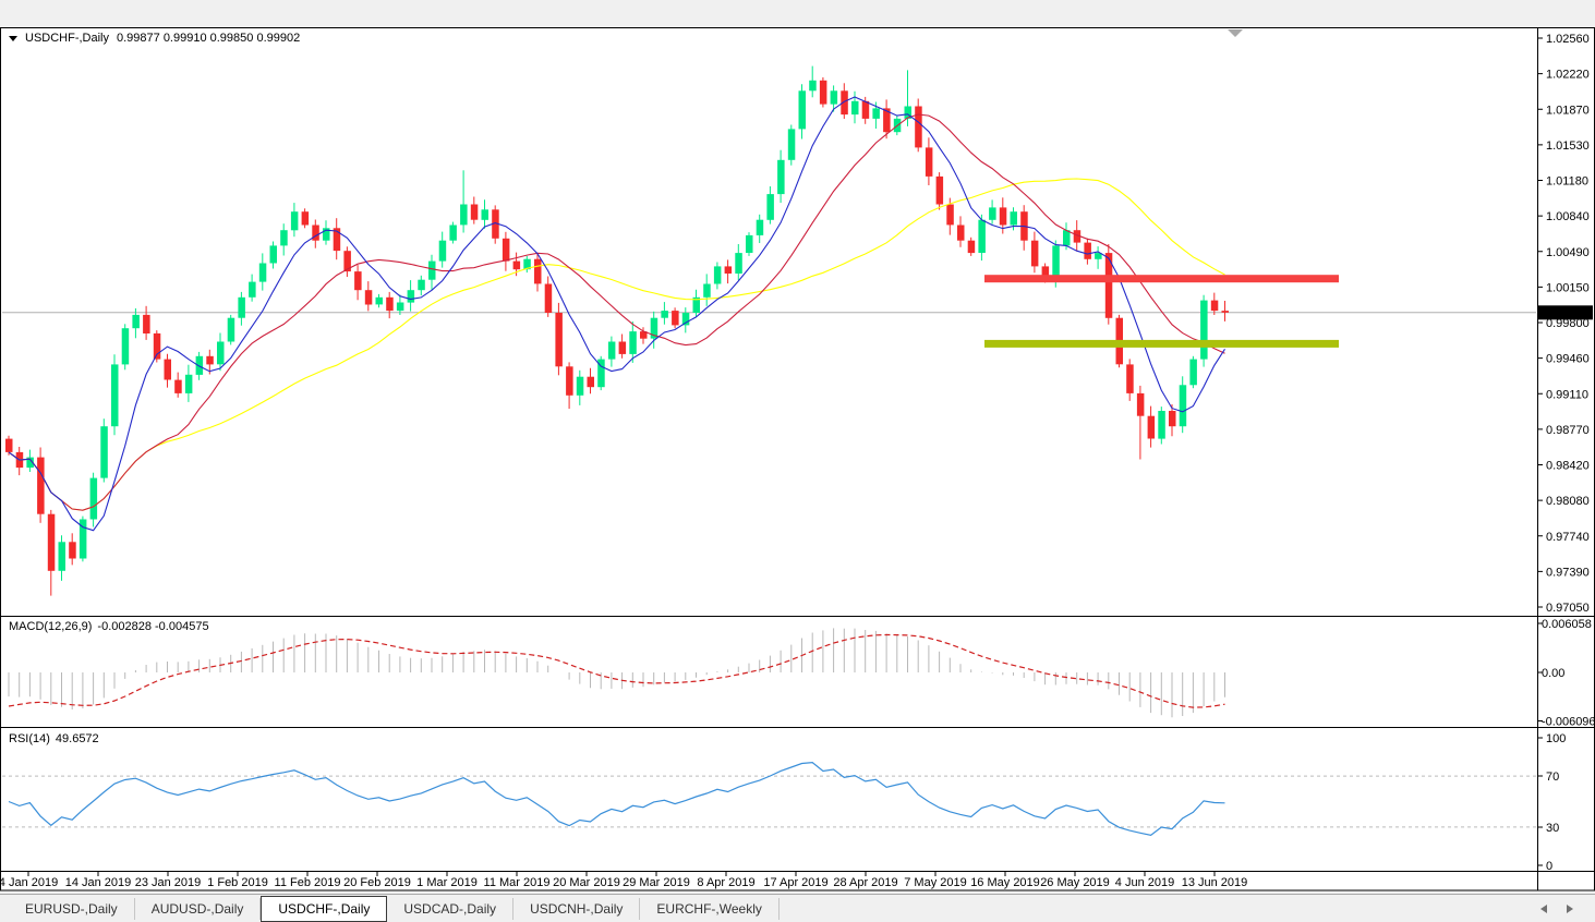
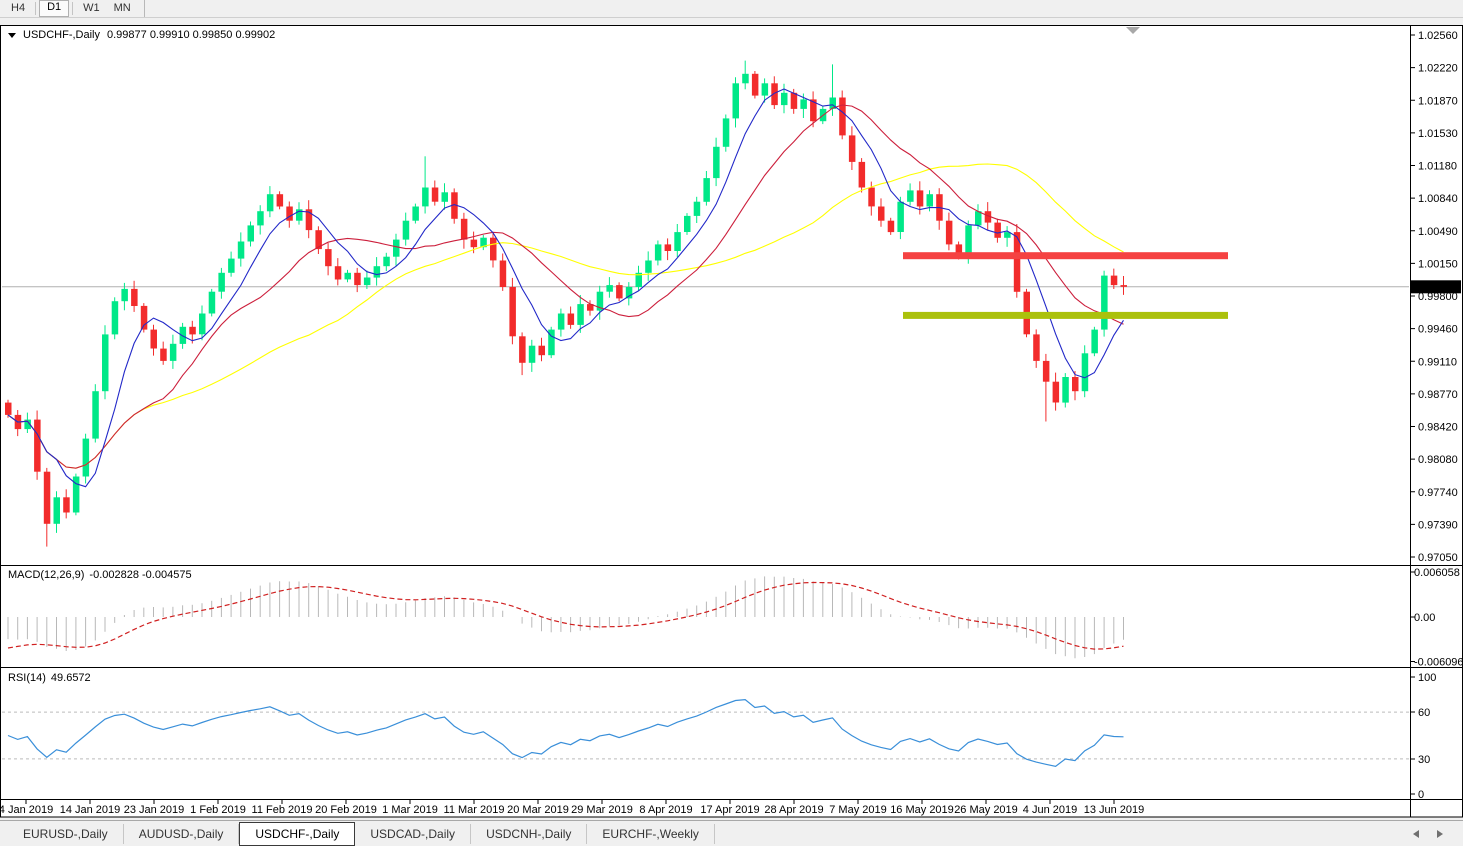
+ H4
+ D1
+ W1
+ MN
  1.02560
  1.02220
  1.01870
  1.01530
  1.01180
  1.00840
  1.00490
  1.00150
  0.99800
  0.99460
  0.99110
  0.98770
  0.98420
  0.98080
  0.97740
  0.97390
  0.97050
  0.99902
  0.006058
  0.00
  -0.006096
  100
- 70
+ 60
  30
  0
  4 Jan 2019
  14 Jan 2019
  23 Jan 2019
  1 Feb 2019
  11 Feb 2019
  20 Feb 2019
  1 Mar 2019
  11 Mar 2019
  20 Mar 2019
  29 Mar 2019
  8 Apr 2019
  17 Apr 2019
  28 Apr 2019
  7 May 2019
  16 May 2019
  26 May 2019
  4 Jun 2019
  13 Jun 2019
  USDCHF-,Daily
  0.99877 0.99910 0.99850 0.99902
  MACD(12,26,9) -0.002828 -0.004575
  RSI(14) 49.6572
  EURUSD-,Daily
  AUDUSD-,Daily
  USDCHF-,Daily
  USDCAD-,Daily
  USDCNH-,Daily
  EURCHF-,Weekly
